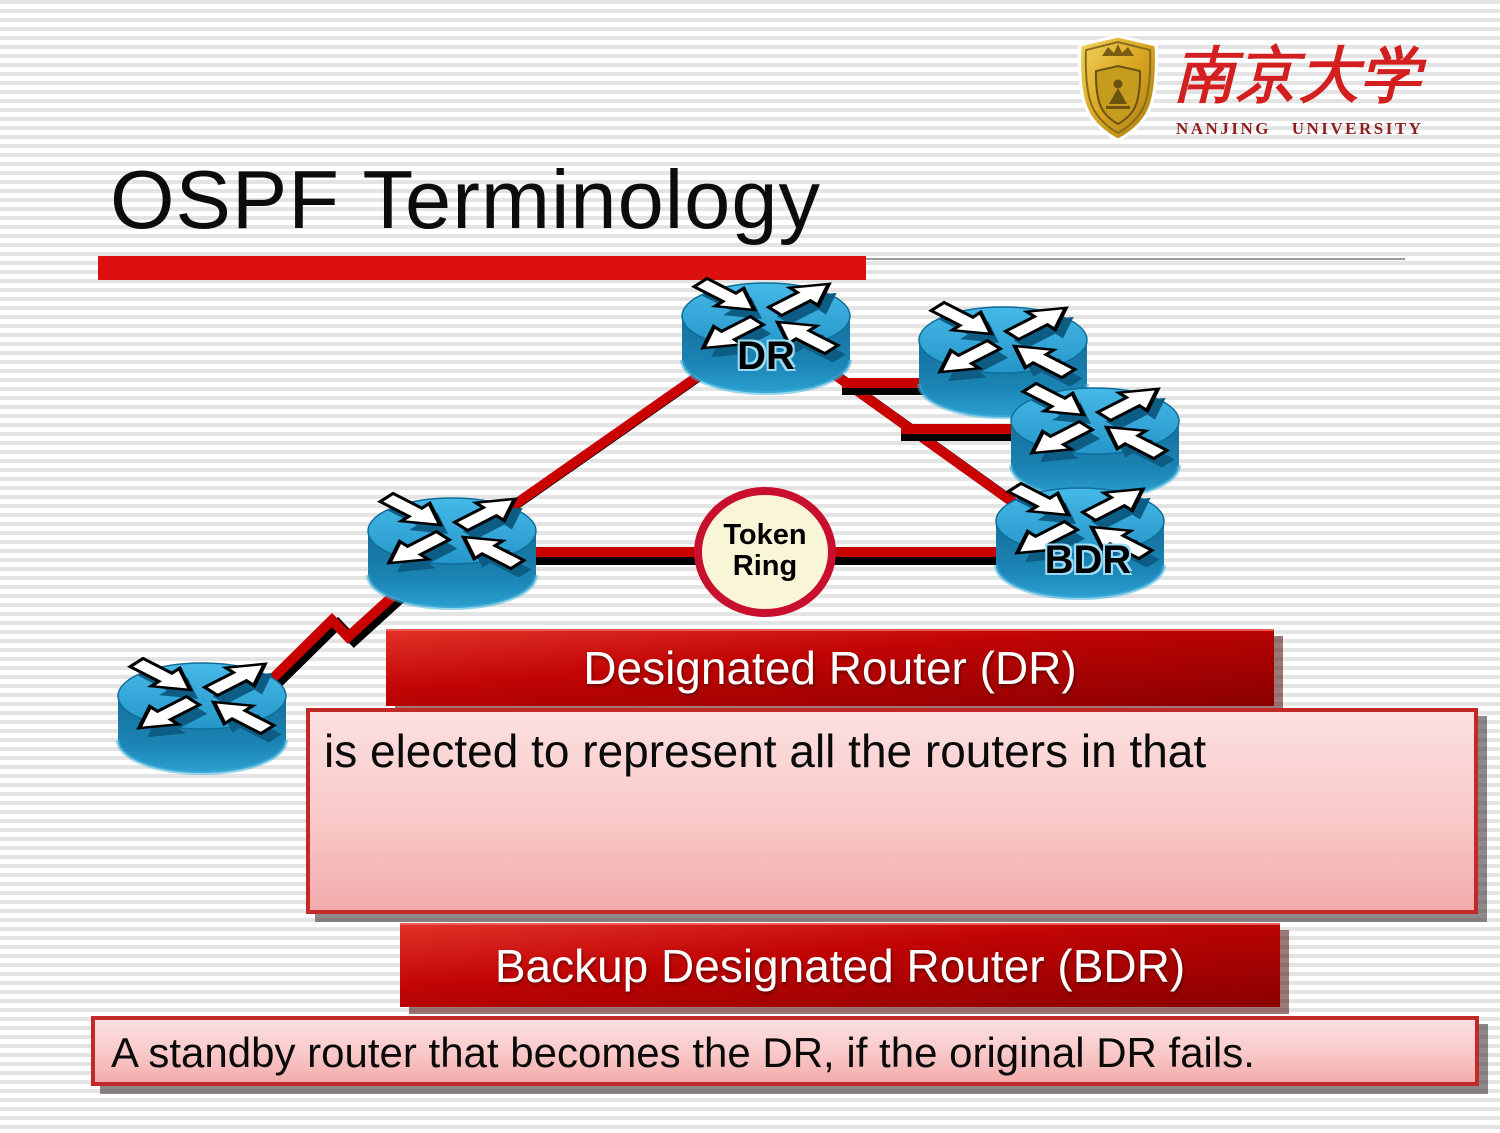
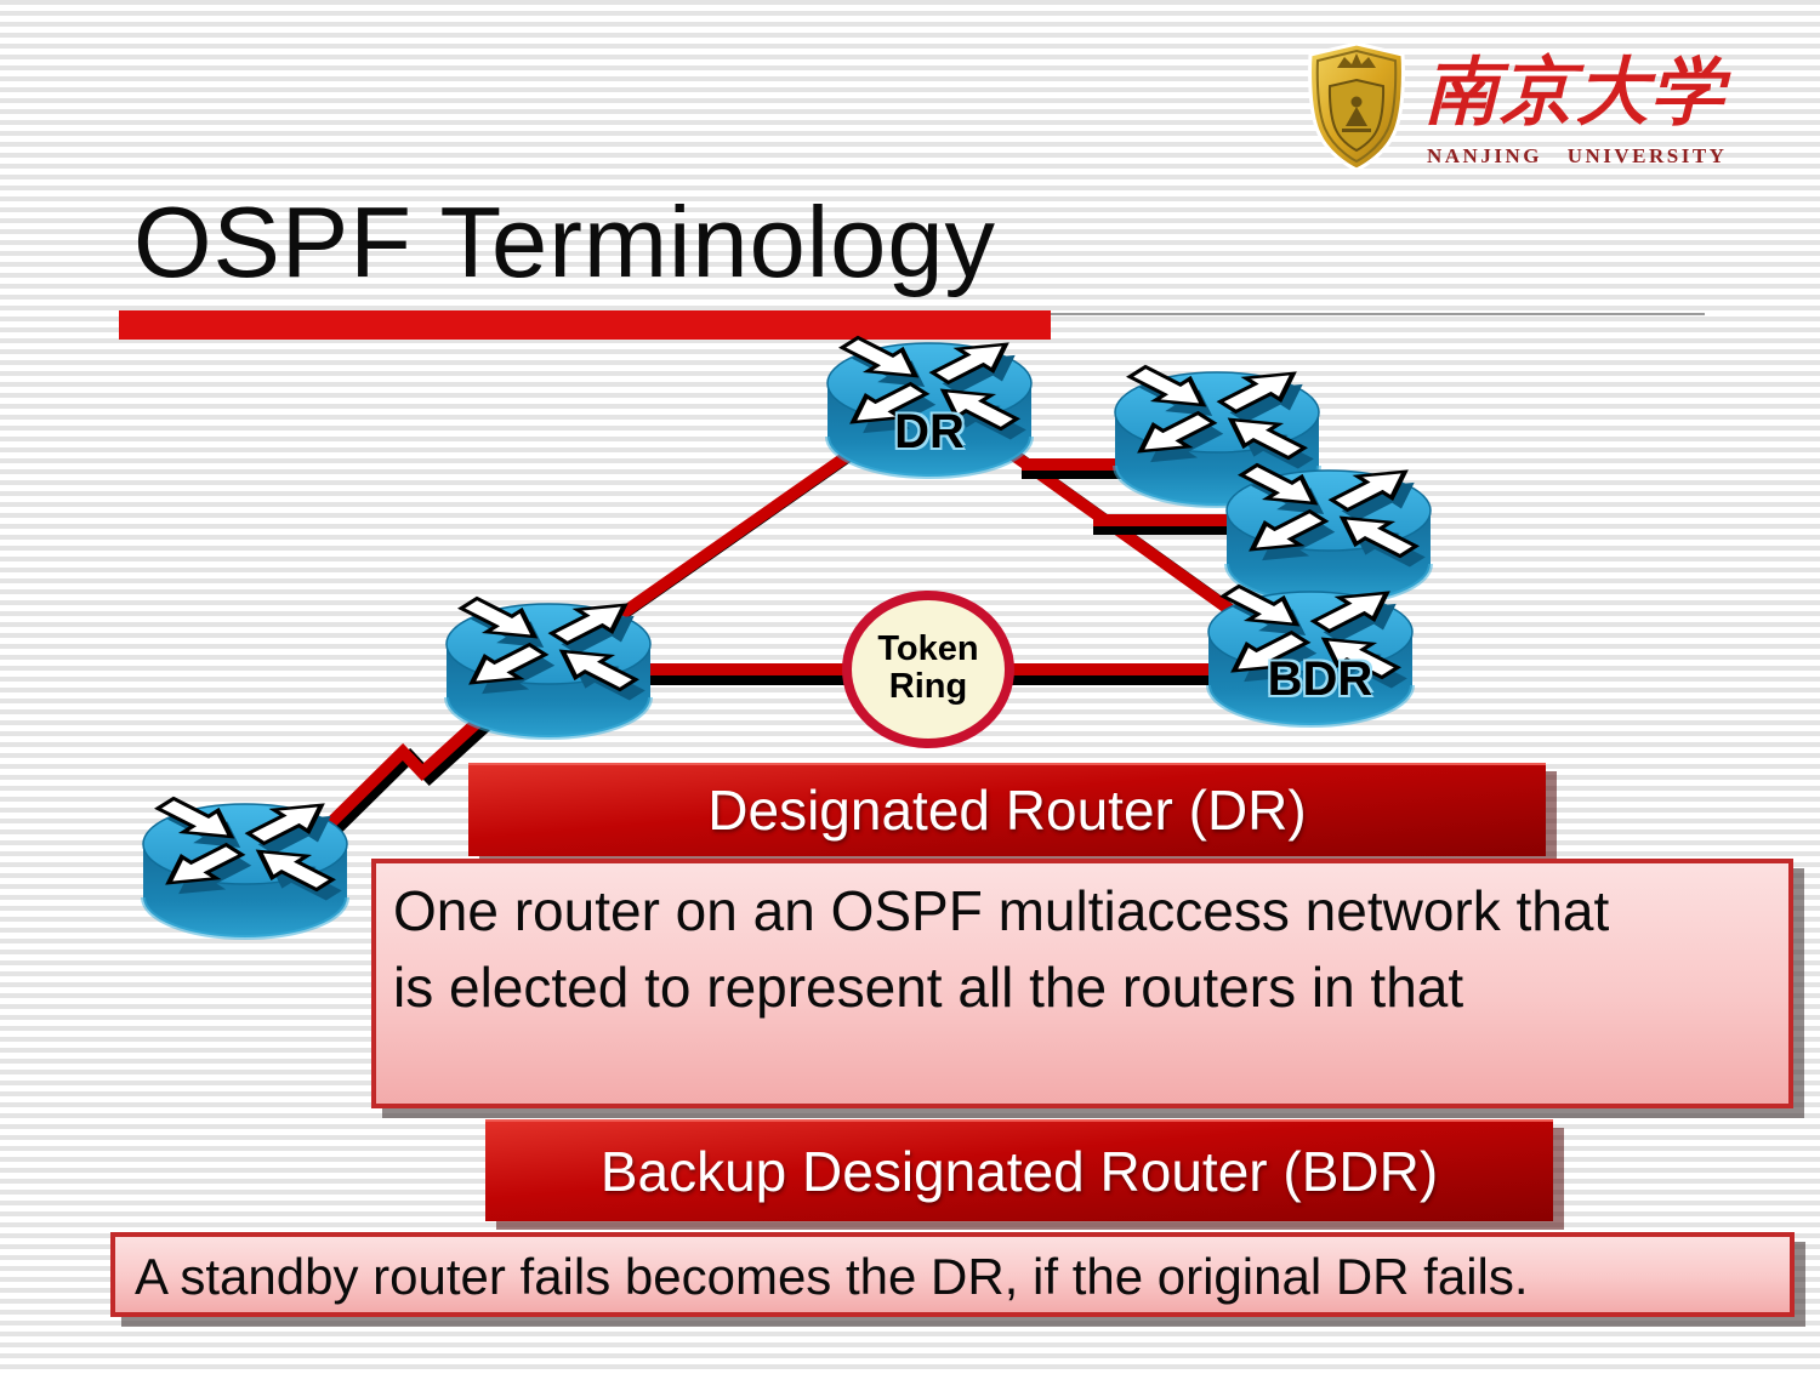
  南京大学
  NANJING UNIVERSITY
  OSPF Terminology
  DR
  BDR
  Token
  Ring
  Designated Router (DR)
+ One router on an OSPF multiaccess network that
  is elected to represent all the routers in that
  Backup Designated Router (BDR)
- A standby router that becomes the DR, if the original DR fails.
+ A standby router fails becomes the DR, if the original DR fails.
